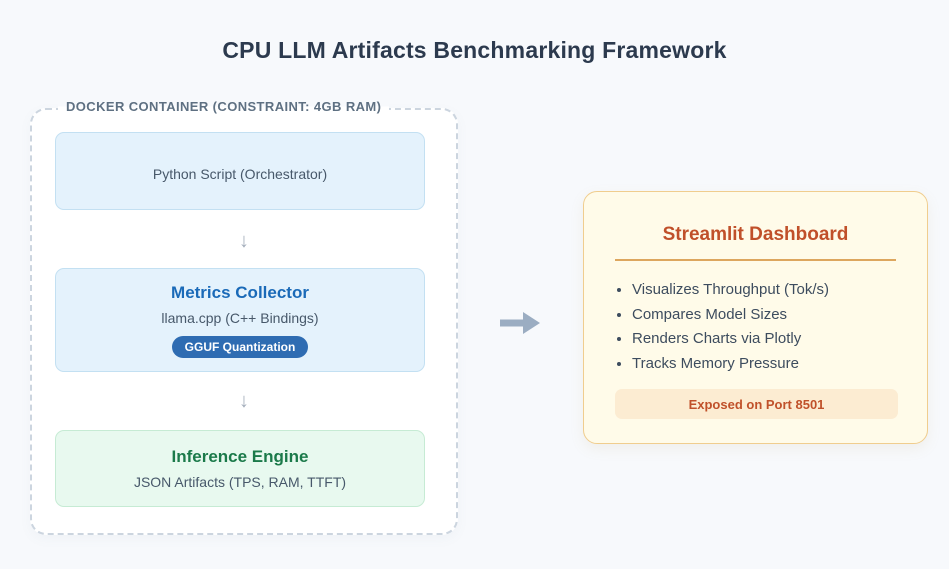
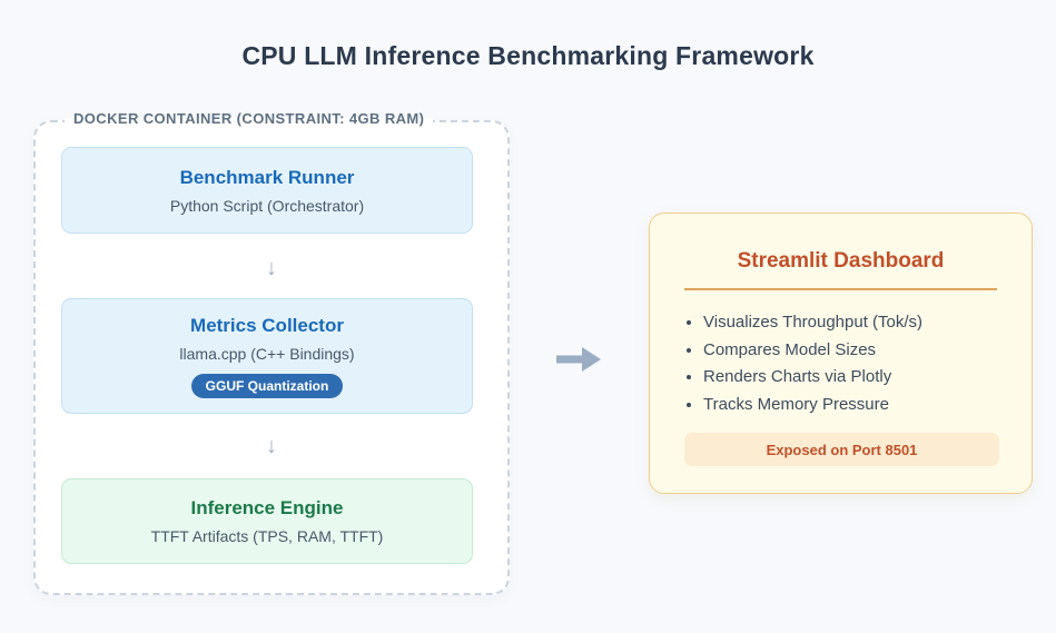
- CPU LLM Artifacts Benchmarking Framework
+ CPU LLM Inference Benchmarking Framework
  DOCKER CONTAINER (CONSTRAINT: 4GB RAM)
+ Benchmark Runner
  Python Script (Orchestrator)
  ↓
  Metrics Collector
  llama.cpp (C++ Bindings)
  GGUF Quantization
  ↓
  Inference Engine
- JSON Artifacts (TPS, RAM, TTFT)
+ TTFT Artifacts (TPS, RAM, TTFT)
  Streamlit Dashboard
  Visualizes Throughput (Tok/s)
  Compares Model Sizes
  Renders Charts via Plotly
  Tracks Memory Pressure
  Exposed on Port 8501
